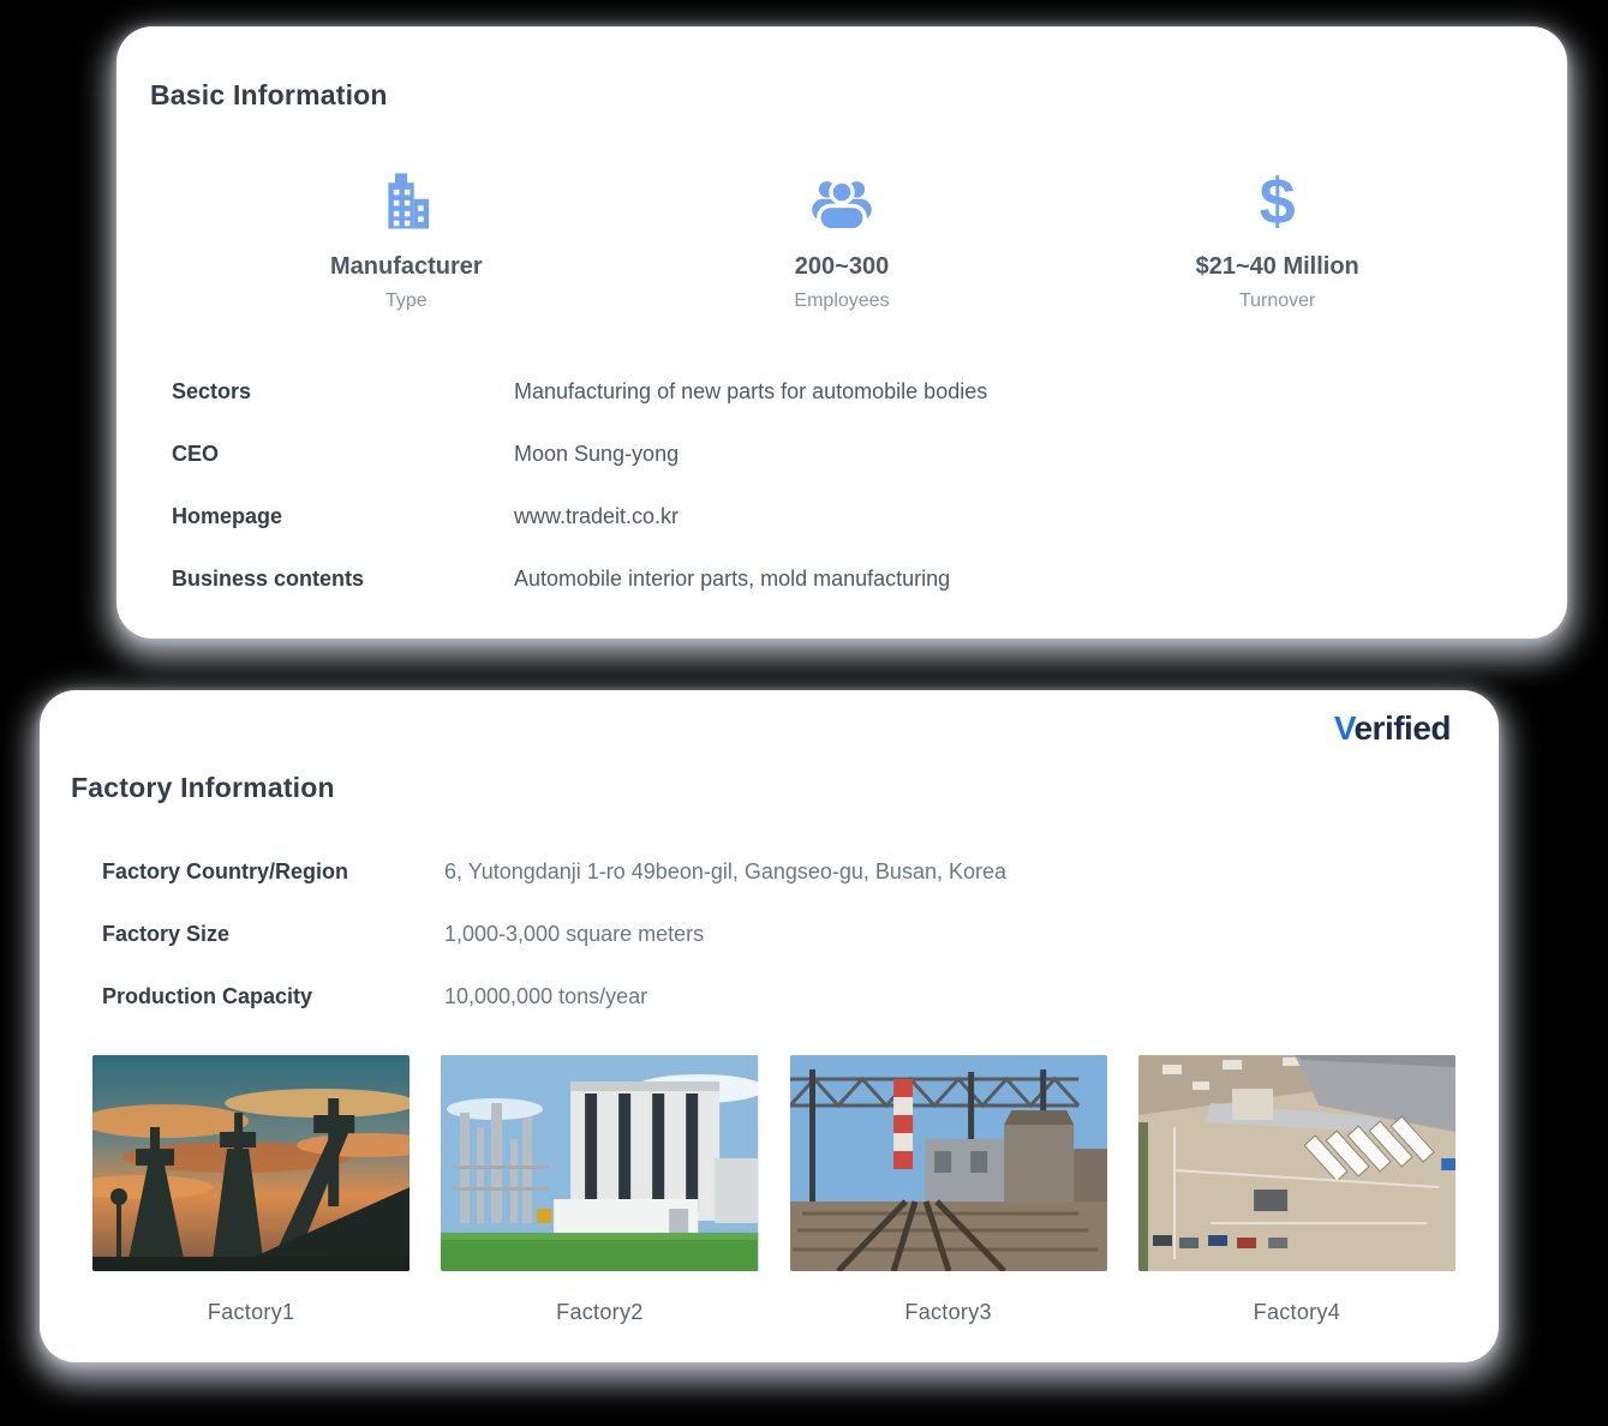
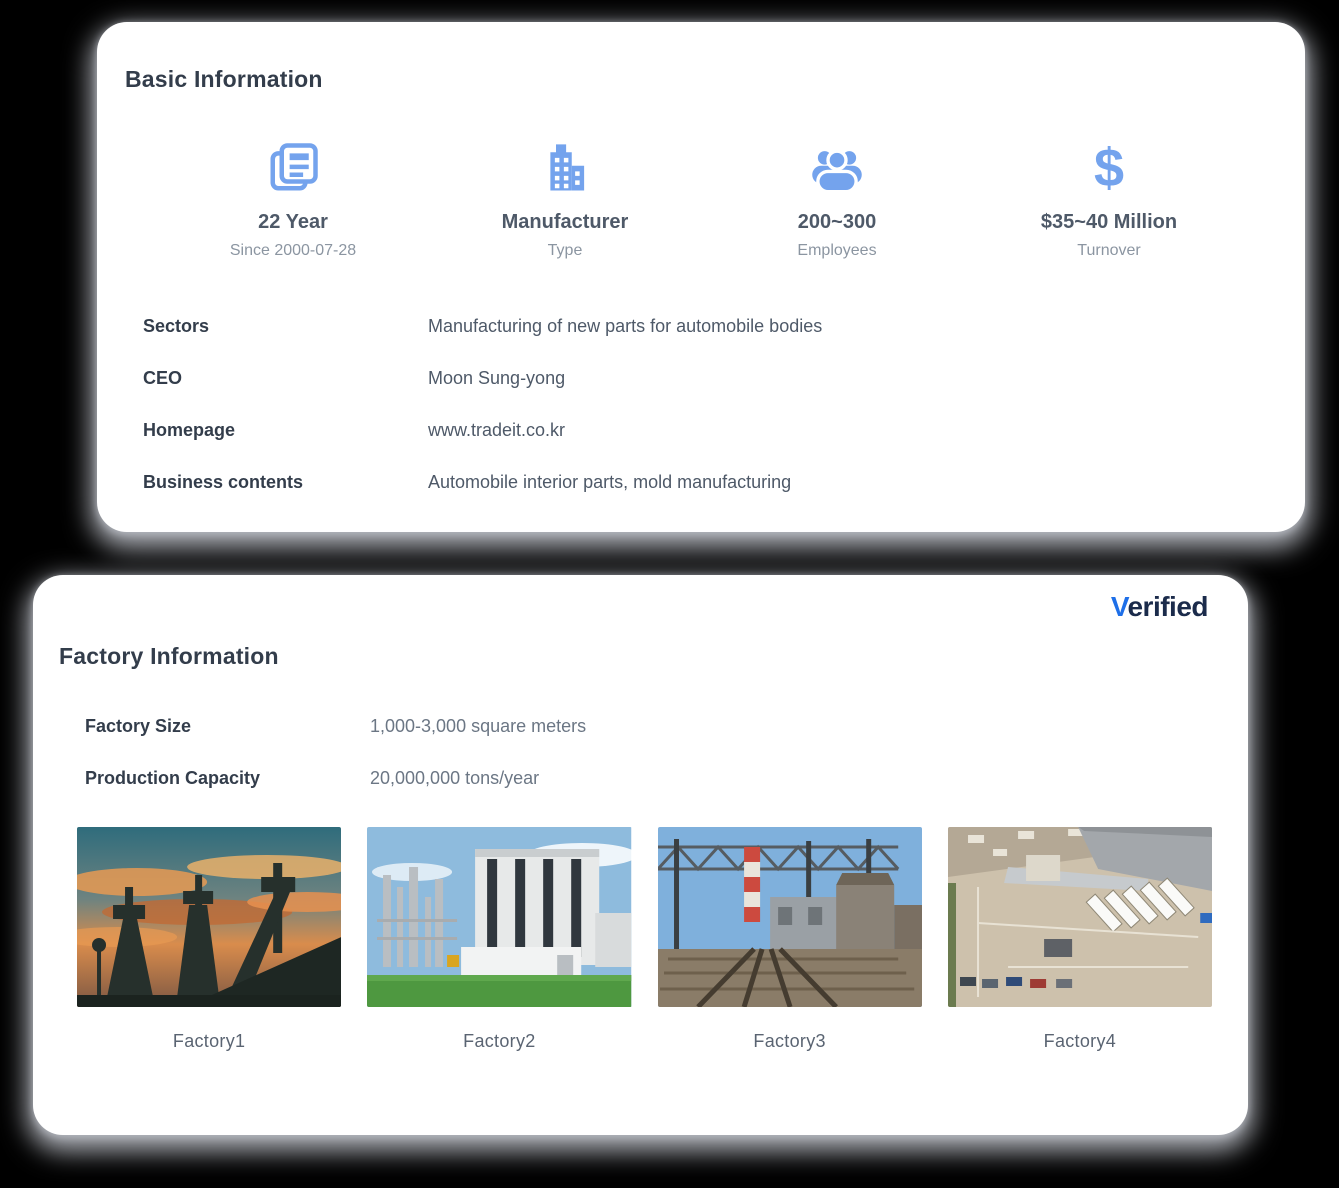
  Basic Information
+ 22 Year
+ Since 2000-07-28
  Manufacturer
  Type
  200~300
  Employees
  $
- $21~40 Million
+ $35~40 Million
  Turnover
  Sectors
  Manufacturing of new parts for automobile bodies
  CEO
  Moon Sung-yong
  Homepage
  www.tradeit.co.kr
  Business contents
  Automobile interior parts, mold manufacturing
  Verified
  Factory Information
- Factory Country/Region
- 6, Yutongdanji 1-ro 49beon-gil, Gangseo-gu, Busan, Korea
  Factory Size
  1,000-3,000 square meters
  Production Capacity
- 10,000,000 tons/year
+ 20,000,000 tons/year
  Factory1
  Factory2
  Factory3
  Factory4
